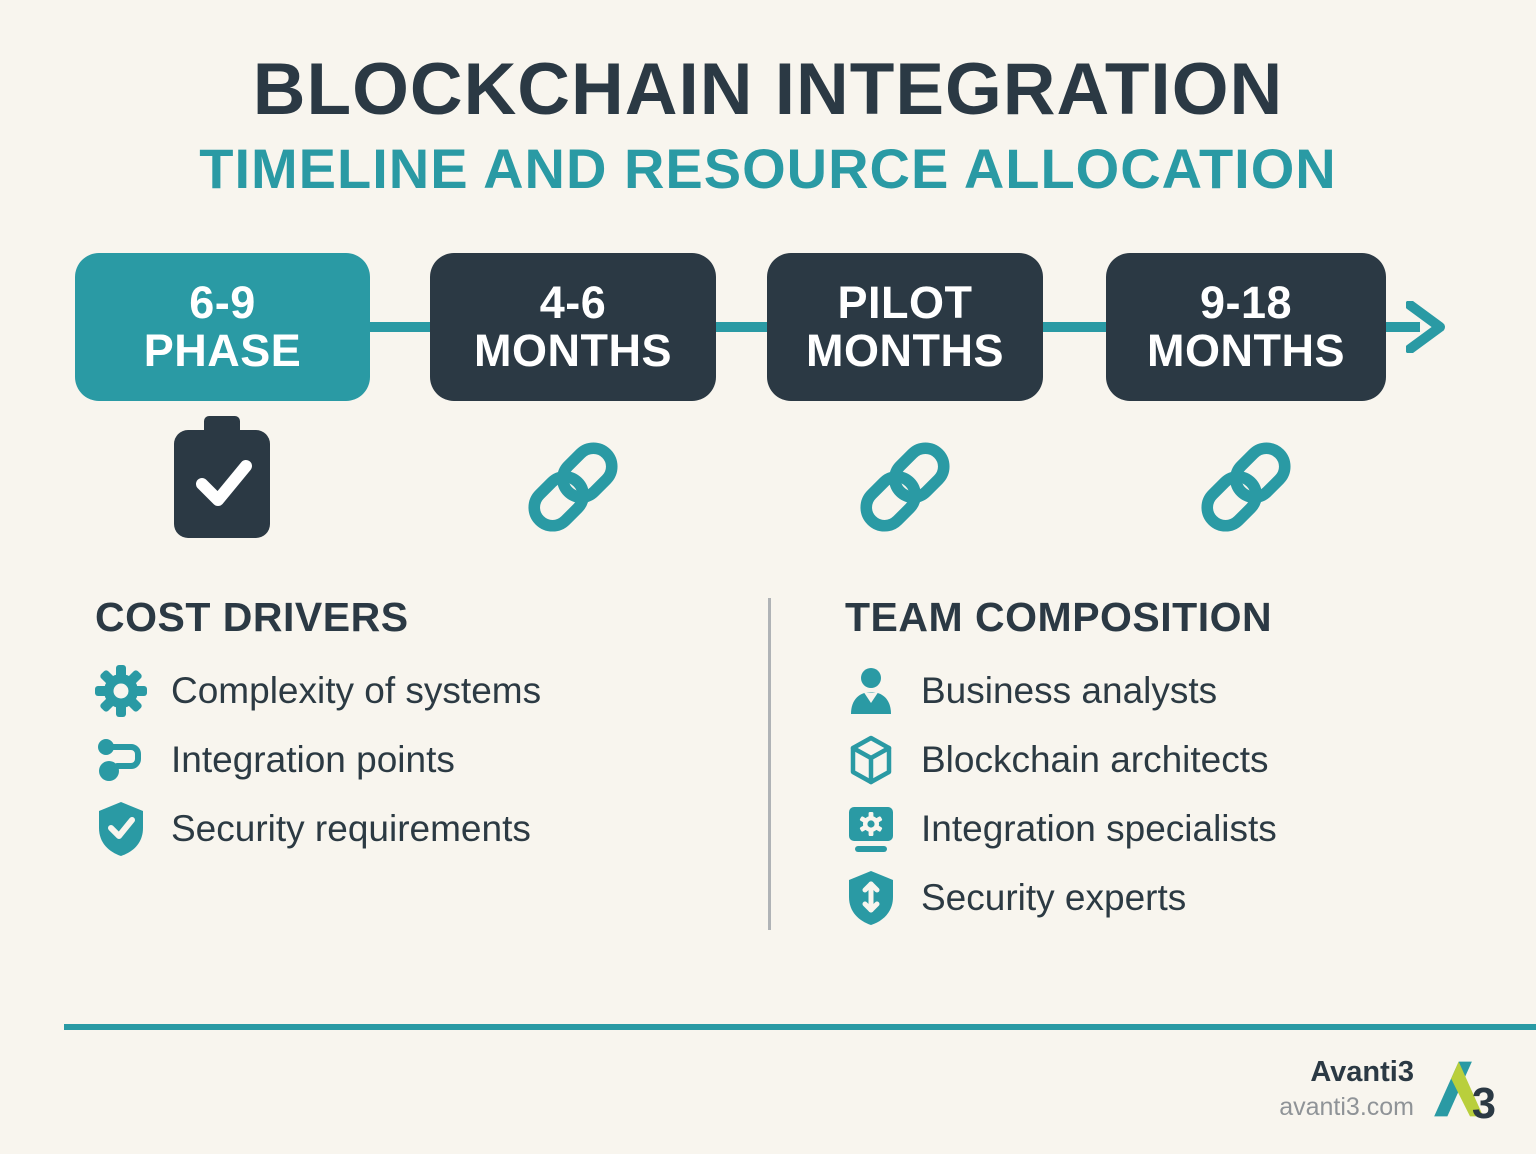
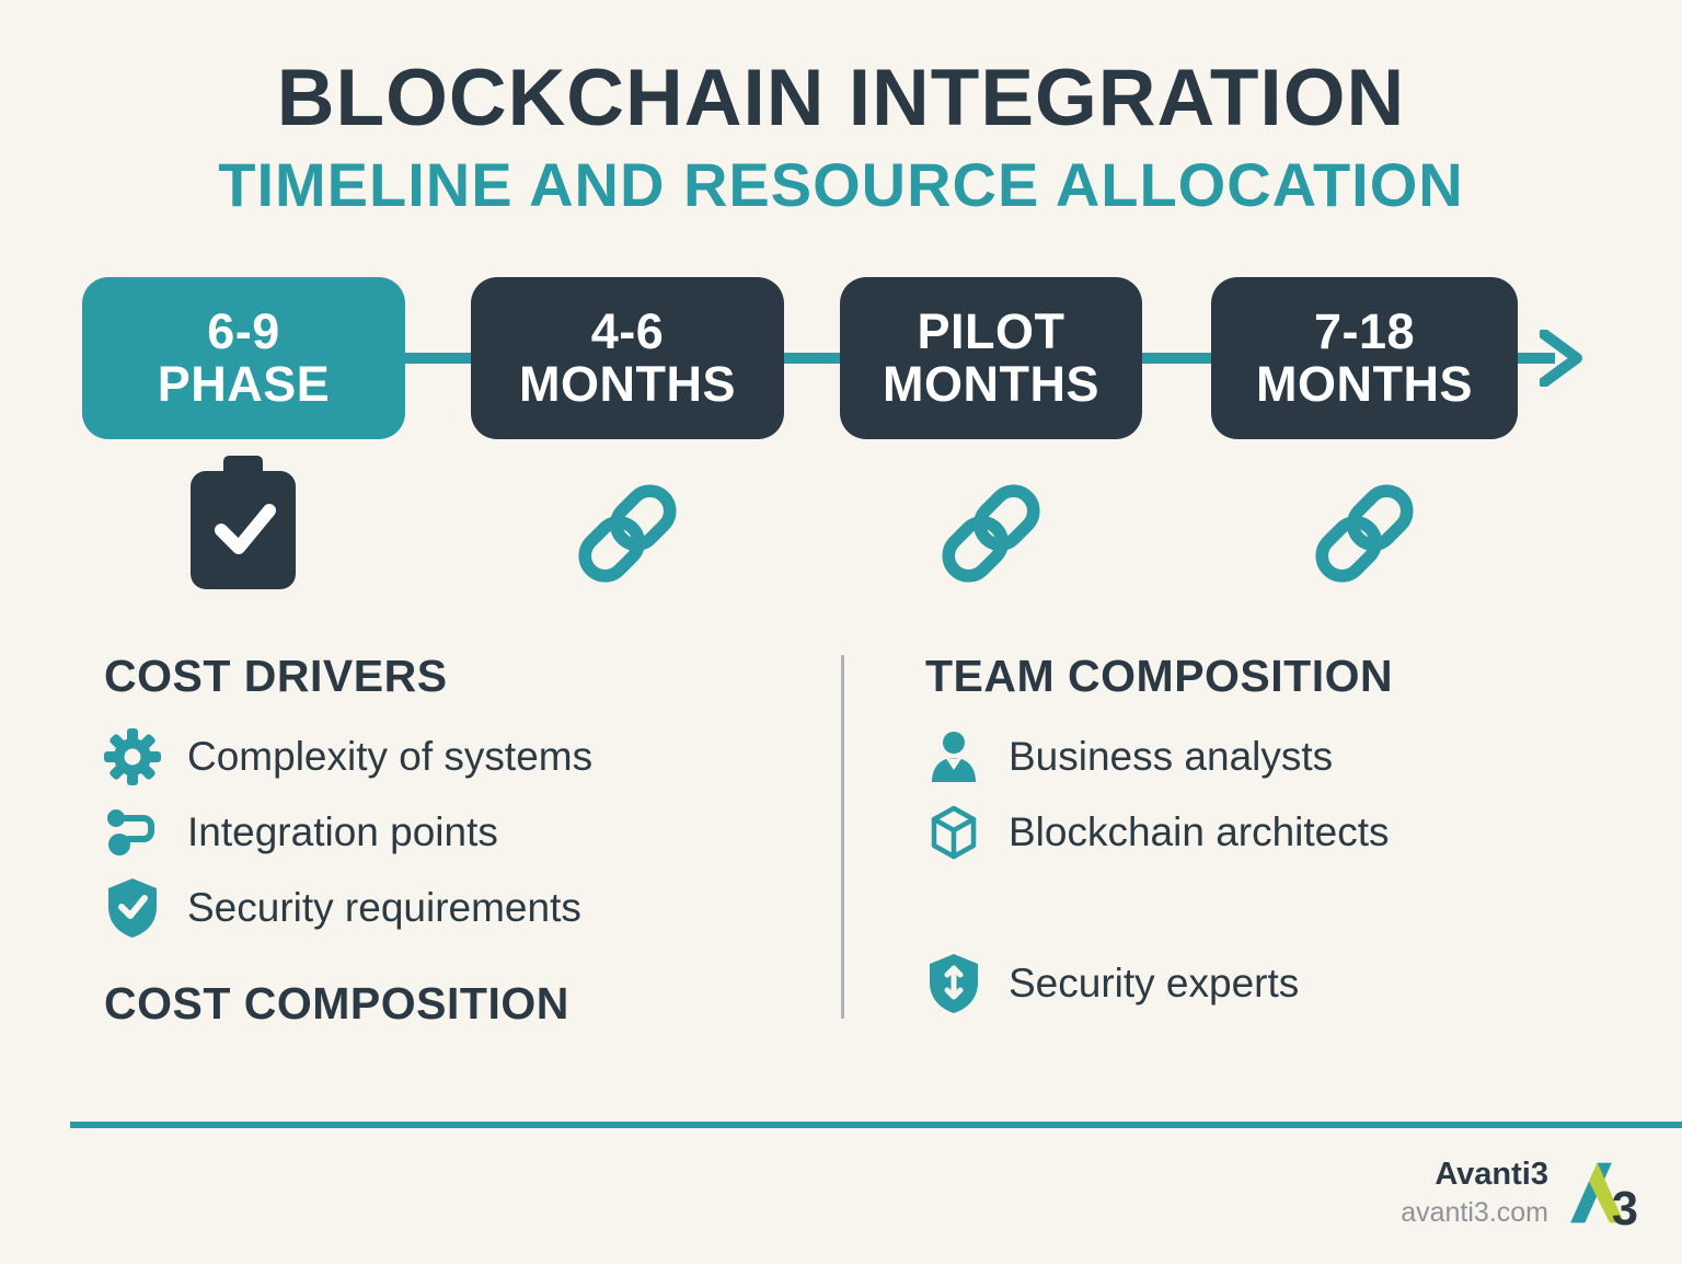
  BLOCKCHAIN INTEGRATION
  TIMELINE AND RESOURCE ALLOCATION
  6-9
  PHASE
  4-6
  MONTHS
  PILOT
  MONTHS
- 9-18
+ 7-18
  MONTHS
  COST DRIVERS
  Complexity of systems
  Integration points
  Security requirements
+ COST COMPOSITION
  TEAM COMPOSITION
  Business analysts
  Blockchain architects
- Integration specialists
  Security experts
  Avanti3
  avanti3.com
  3
